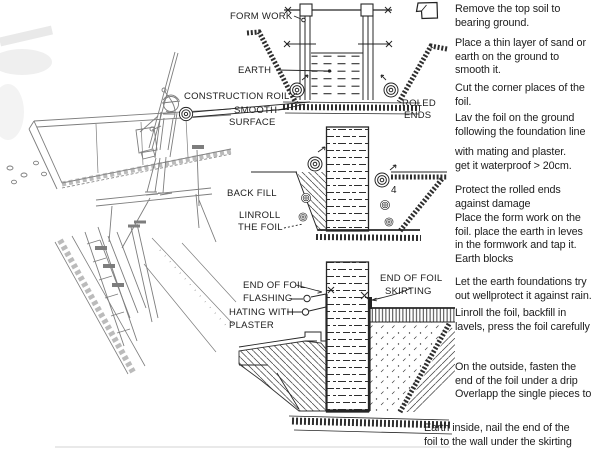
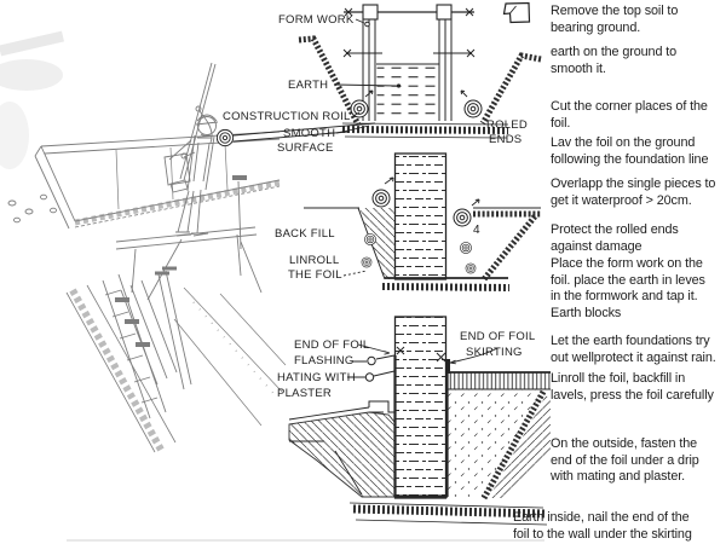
  4
  FORM WORK
  EARTH
  CONSTRUCTION ROIL
  SMOOTH
  SURFACE
  ROLED
  ENDS
  BACK FILL
  LINROLL
  THE FOIL
  END OF FOIL
  FLASHING
  HATING WITH
  PLASTER
  END OF FOIL
  SKIRTING
  Remove the top soil to
  bearing ground.
- Place a thin layer of sand or
  earth on the ground to
  smooth it.
  Cut the corner places of the
  foil.
  Lav the foil on the ground
  following the foundation line
- with mating and plaster.
+ Overlapp the single pieces to
  get it waterproof > 20cm.
  Protect the rolled ends
  against damage
  Place the form work on the
  foil. place the earth in leves
  in the formwork and tap it.
  Earth blocks
  Let the earth foundations try
  out wellprotect it against rain.
  Linroll the foil, backfill in
  lavels, press the foil carefully
  On the outside, fasten the
  end of the foil under a drip
- Overlapp the single pieces to
+ with mating and plaster.
  Earth inside, nail the end of the
  foil to the wall under the skirting
